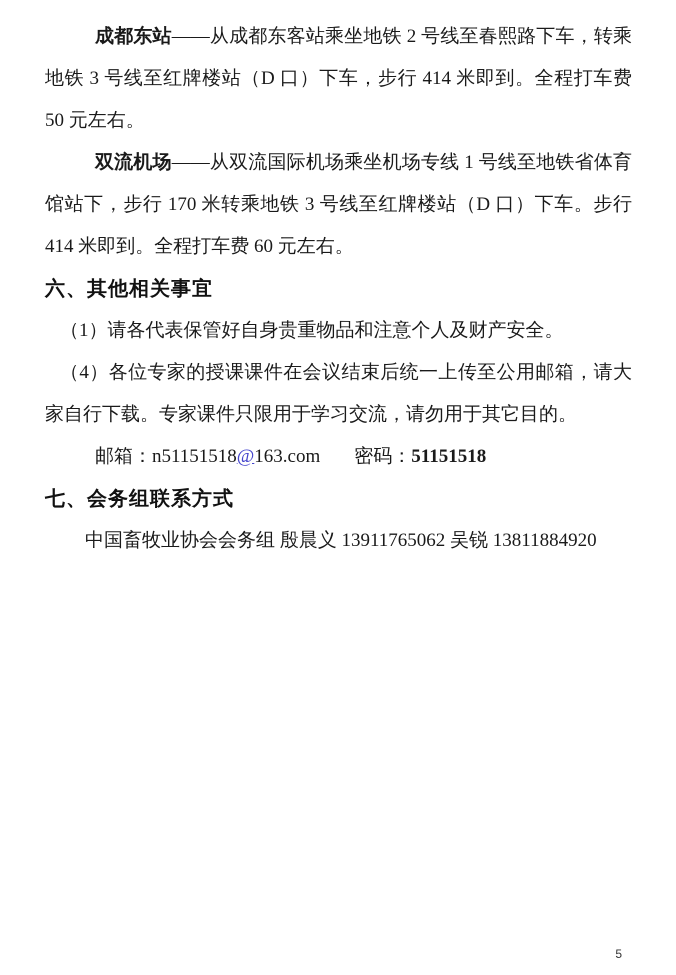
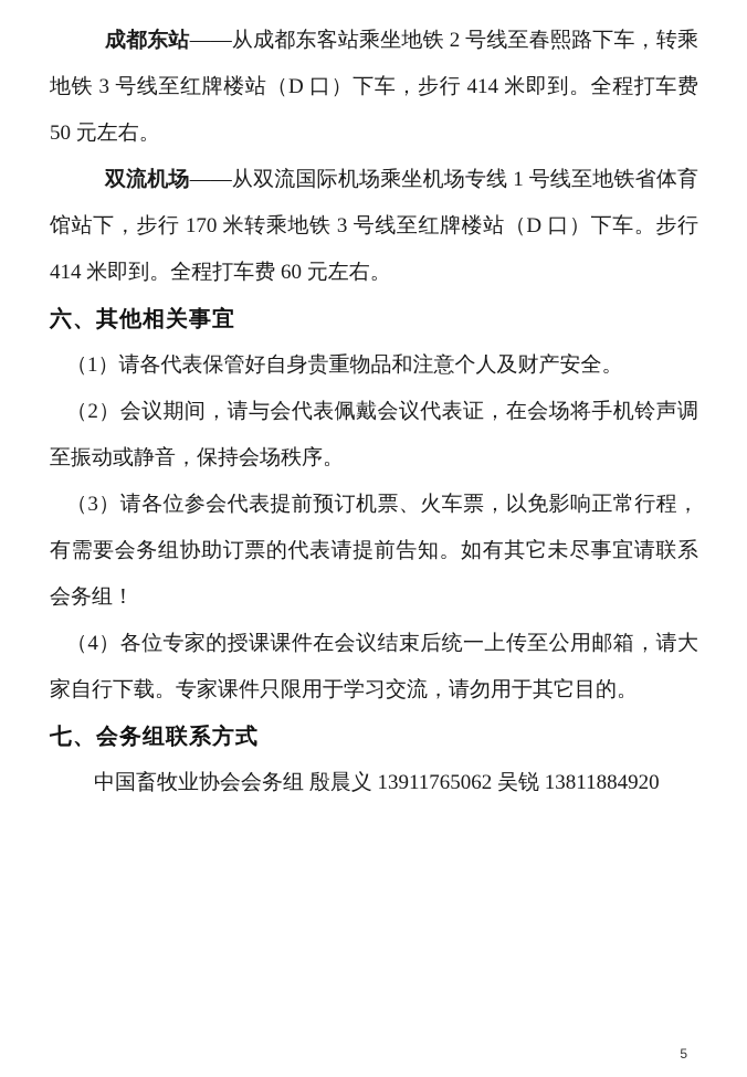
  成都东站——从成都东客站乘坐地铁 2 号线至春熙路下车，转乘地铁 3 号线至红牌楼站（D 口）下车，步行 414 米即到。全程打车费 50 元左右。
  双流机场——从双流国际机场乘坐机场专线 1 号线至地铁省体育馆站下，步行 170 米转乘地铁 3 号线至红牌楼站（D 口）下车。步行 414 米即到。全程打车费 60 元左右。
  六、其他相关事宜
  （1）请各代表保管好自身贵重物品和注意个人及财产安全。
+ （2）会议期间，请与会代表佩戴会议代表证，在会场将手机铃声调至振动或静音，保持会场秩序。
+ （3）请各位参会代表提前预订机票、火车票，以免影响正常行程，有需要会务组协助订票的代表请提前告知。如有其它未尽事宜请联系会务组！
  （4）各位专家的授课课件在会议结束后统一上传至公用邮箱，请大家自行下载。专家课件只限用于学习交流，请勿用于其它目的。
- 邮箱：n51151518@163.com 密码：51151518
  七、会务组联系方式
  中国畜牧业协会会务组 殷晨义 13911765062 吴锐 13811884920
  5
